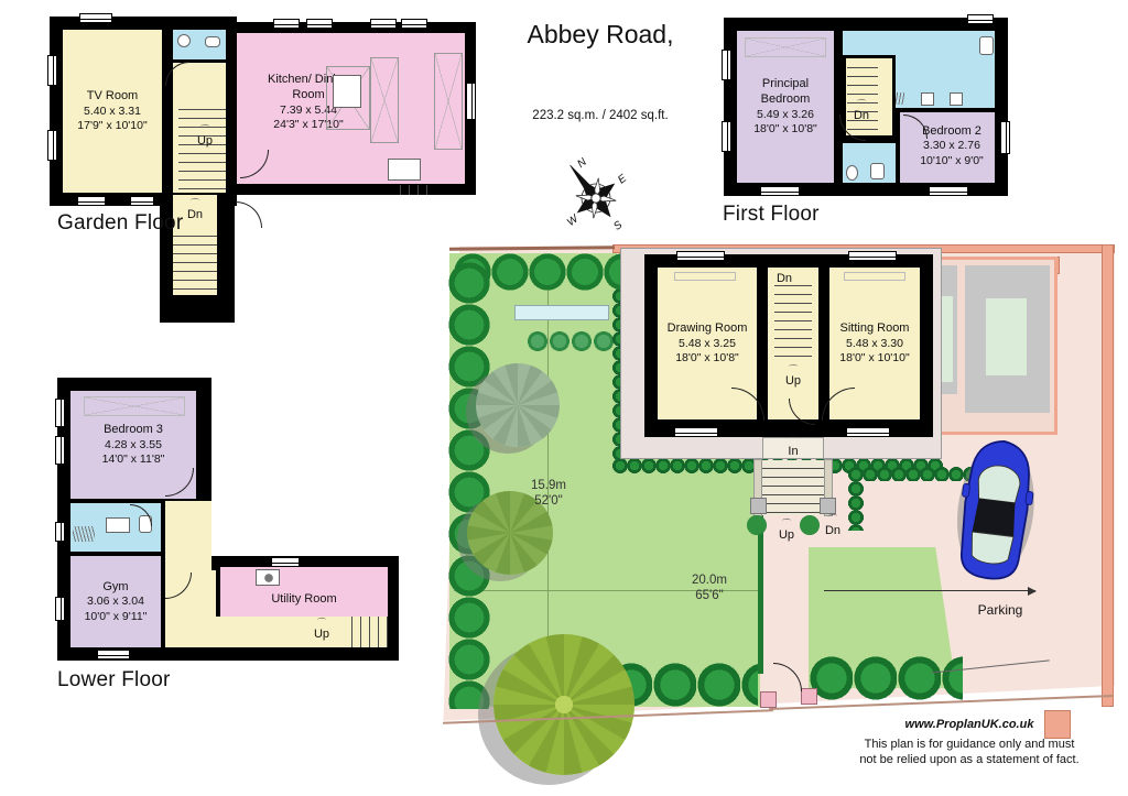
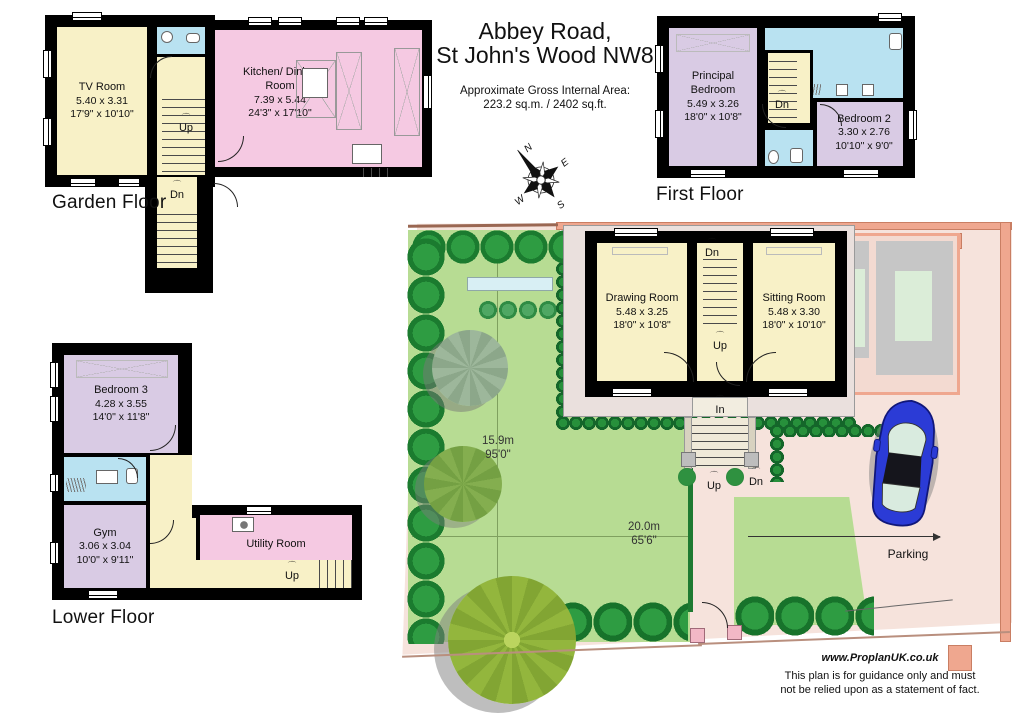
  Abbey Road,
+ St John's Wood NW8
+ Approximate Gross Internal Area:
  223.2 sq.m. / 2402 sq.ft.
  TV Room
  5.40 x 3.31
  17'9" x 10'10"
  Kitchen/ Di Room
  7.39 x 5.
  Up
  Dn
  Garden Floor
  Principal Bedroom
  5.49 x 3.26
  18'0" x 10'8"
  Dn
  Bedroom 2
  3.30 x 2.76
  10'10" x 9'0"
  First Floor
  Bedroom 3
  4.28 x 3.55
  14'0" x 11'8"
  Gym
  3.06 x 3.04
  10'0" x 9'11"
  Utility Room
  Up
  Lower Floor
  Drawing Room
  5.48 x 3.25
  18'0" x 10'8"
  Dn
  Up
  Sitting Room
  5.48 x 3.30
  18'0" x 10'10"
  In
  Up
  Dn
  15.9m
- 52'0"
+ 95'0"
  20.0m
  65'6"
  Parking
  www.ProplanUK.co.uk
  This plan is for guidance only and must
  not be relied upon as a statement of fact.
